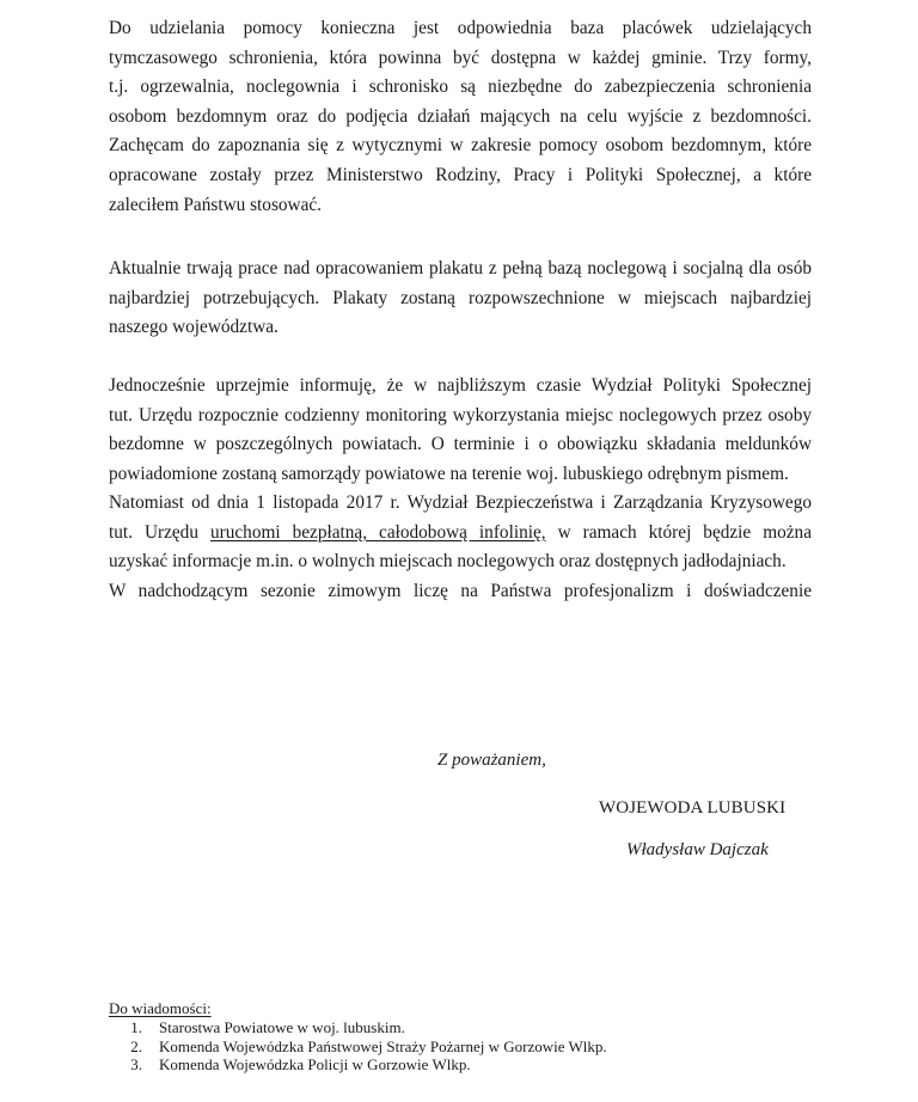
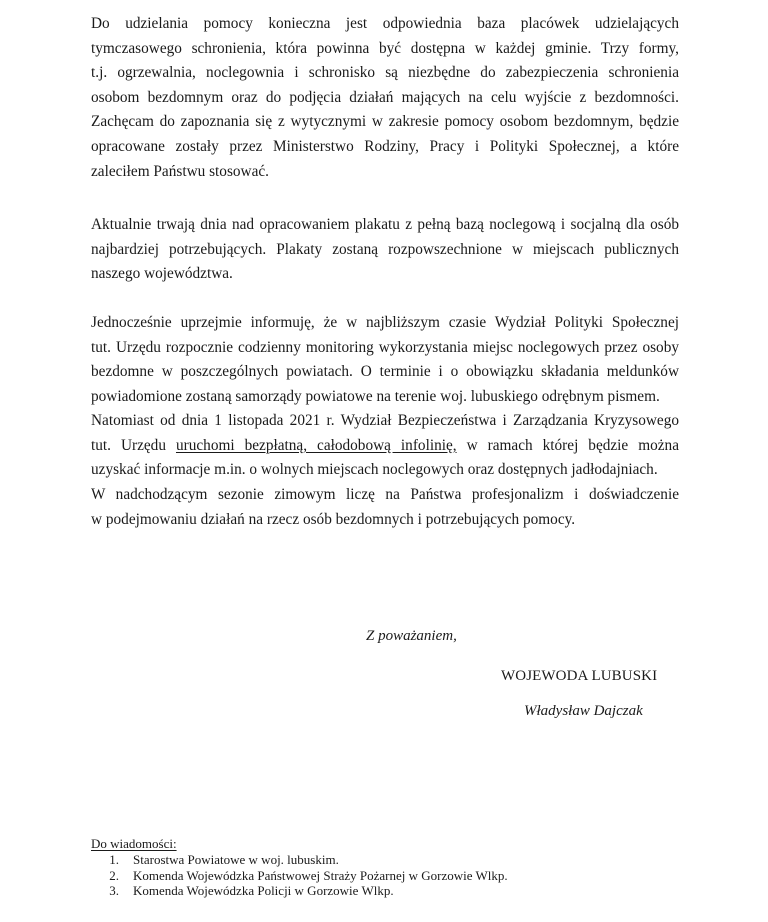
  Do udzielania pomocy konieczna jest odpowiednia baza placówek udzielających
  tymczasowego schronienia, która powinna być dostępna w każdej gminie. Trzy formy,
  t.j. ogrzewalnia, noclegownia i schronisko są niezbędne do zabezpieczenia schronienia
  osobom bezdomnym oraz do podjęcia działań mających na celu wyjście z bezdomności.
- Zachęcam do zapoznania się z wytycznymi w zakresie pomocy osobom bezdomnym, które
+ Zachęcam do zapoznania się z wytycznymi w zakresie pomocy osobom bezdomnym, będzie
  opracowane zostały przez Ministerstwo Rodziny, Pracy i Polityki Społecznej, a które
  zaleciłem Państwu stosować.
- Aktualnie trwają prace nad opracowaniem plakatu z pełną bazą noclegową i socjalną dla osób
+ Aktualnie trwają dnia nad opracowaniem plakatu z pełną bazą noclegową i socjalną dla osób
- najbardziej potrzebujących. Plakaty zostaną rozpowszechnione w miejscach najbardziej
+ najbardziej potrzebujących. Plakaty zostaną rozpowszechnione w miejscach publicznych
  naszego województwa.
  Jednocześnie uprzejmie informuję, że w najbliższym czasie Wydział Polityki Społecznej
  tut. Urzędu rozpocznie codzienny monitoring wykorzystania miejsc noclegowych przez osoby
  bezdomne w poszczególnych powiatach. O terminie i o obowiązku składania meldunków
  powiadomione zostaną samorządy powiatowe na terenie woj. lubuskiego odrębnym pismem.
- Natomiast od dnia 1 listopada 2017 r. Wydział Bezpieczeństwa i Zarządzania Kryzysowego
+ Natomiast od dnia 1 listopada 2021 r. Wydział Bezpieczeństwa i Zarządzania Kryzysowego
  tut. Urzędu uruchomi bezpłatną, całodobową infolinię, w ramach której będzie można
  uzyskać informacje m.in. o wolnych miejscach noclegowych oraz dostępnych jadłodajniach.
  W nadchodzącym sezonie zimowym liczę na Państwa profesjonalizm i doświadczenie
+ w podejmowaniu działań na rzecz osób bezdomnych i potrzebujących pomocy.
  Z poważaniem,
  WOJEWODA LUBUSKI
  Władysław Dajczak
  Do wiadomości:
  1.
  Starostwa Powiatowe w woj. lubuskim.
  2.
  Komenda Wojewódzka Państwowej Straży Pożarnej w Gorzowie Wlkp.
  3.
  Komenda Wojewódzka Policji w Gorzowie Wlkp.
